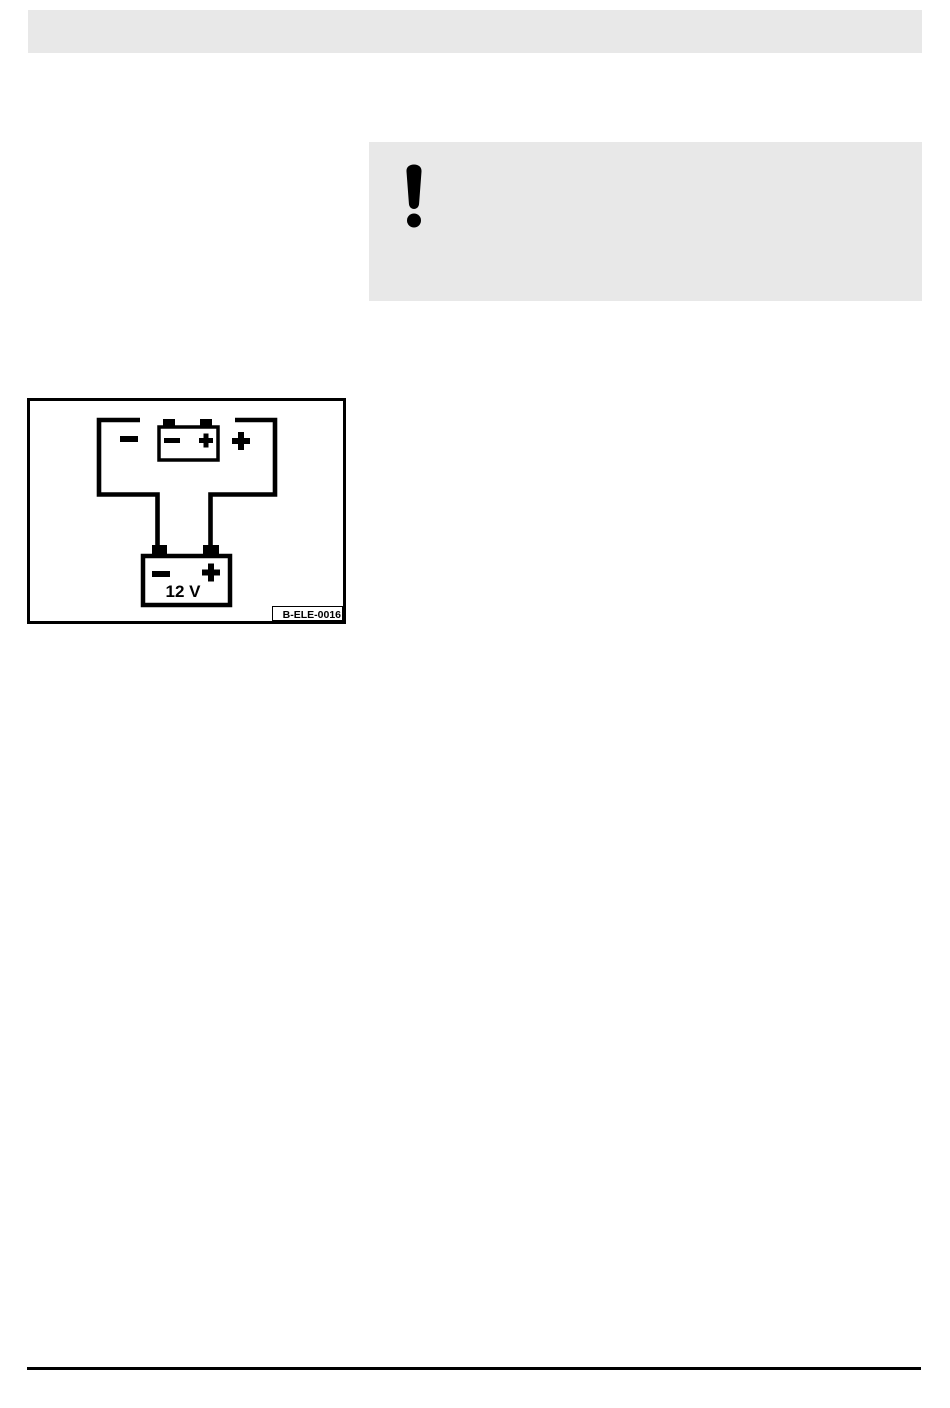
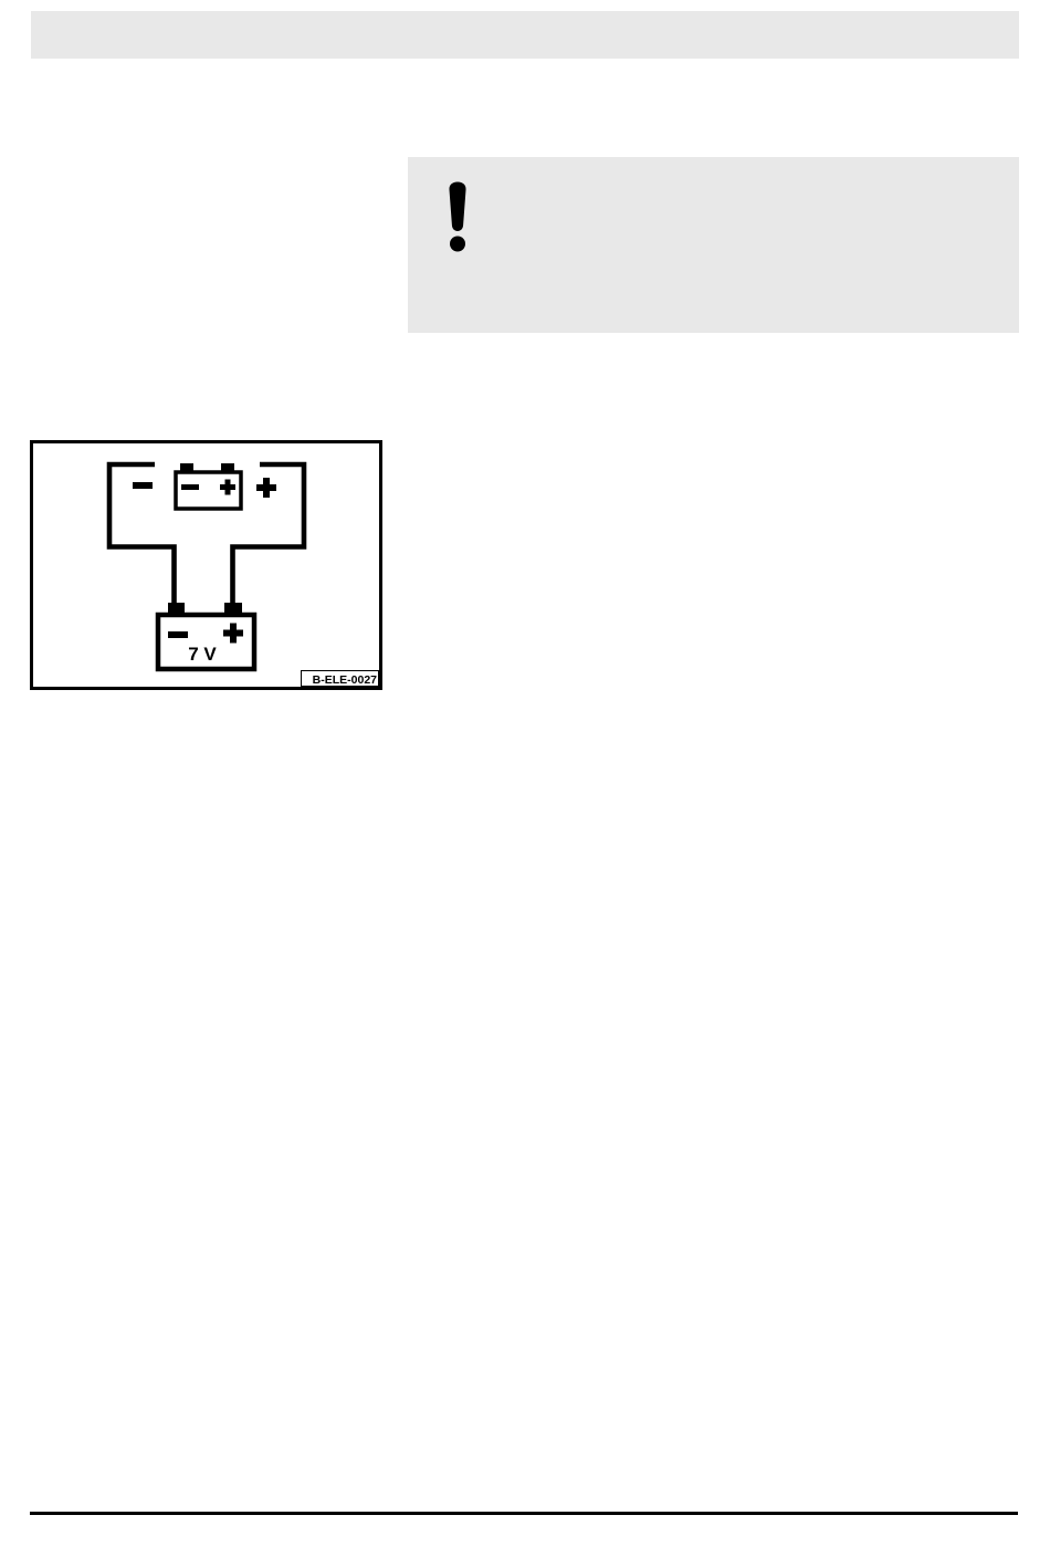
- 12 V
+ 7 V
- B-ELE-0016
+ B-ELE-0027
